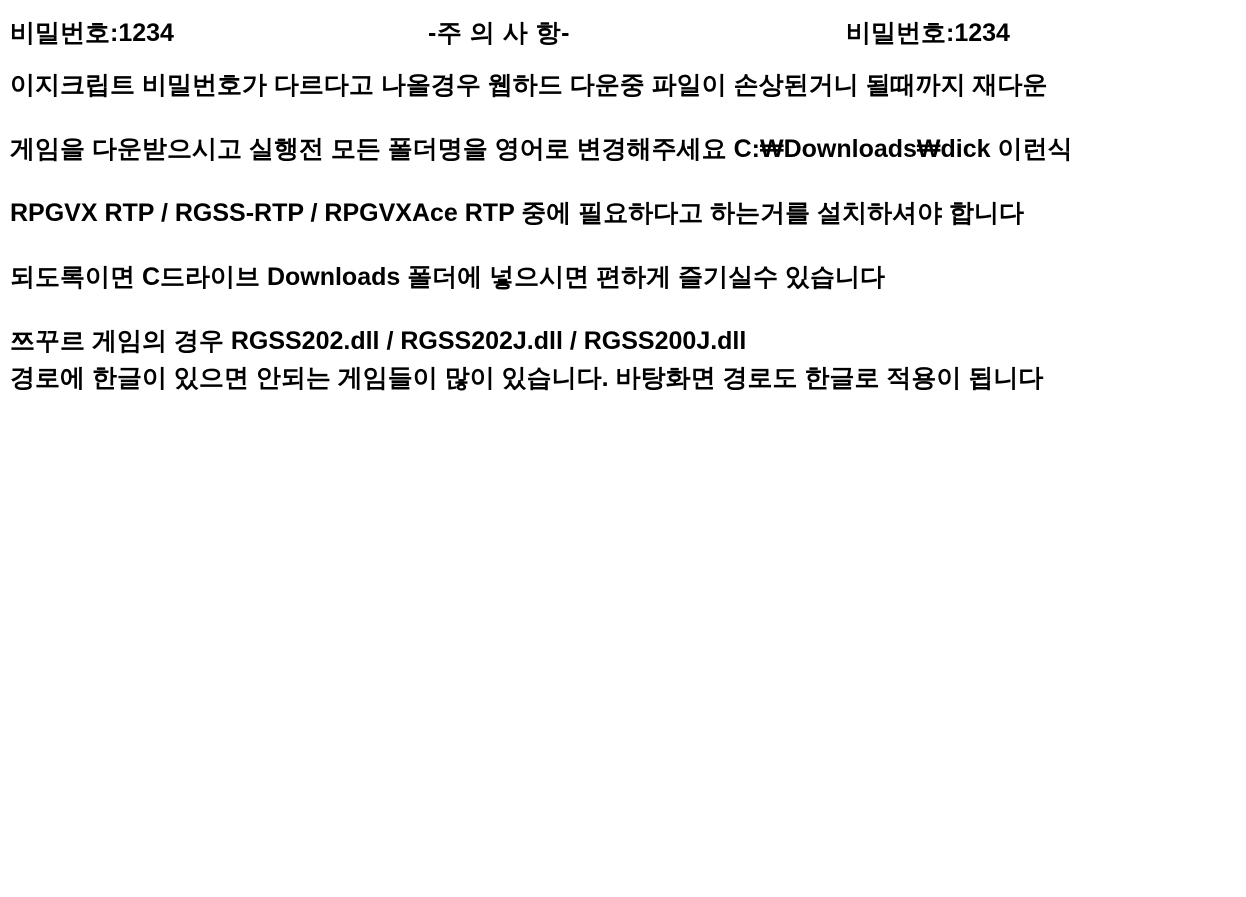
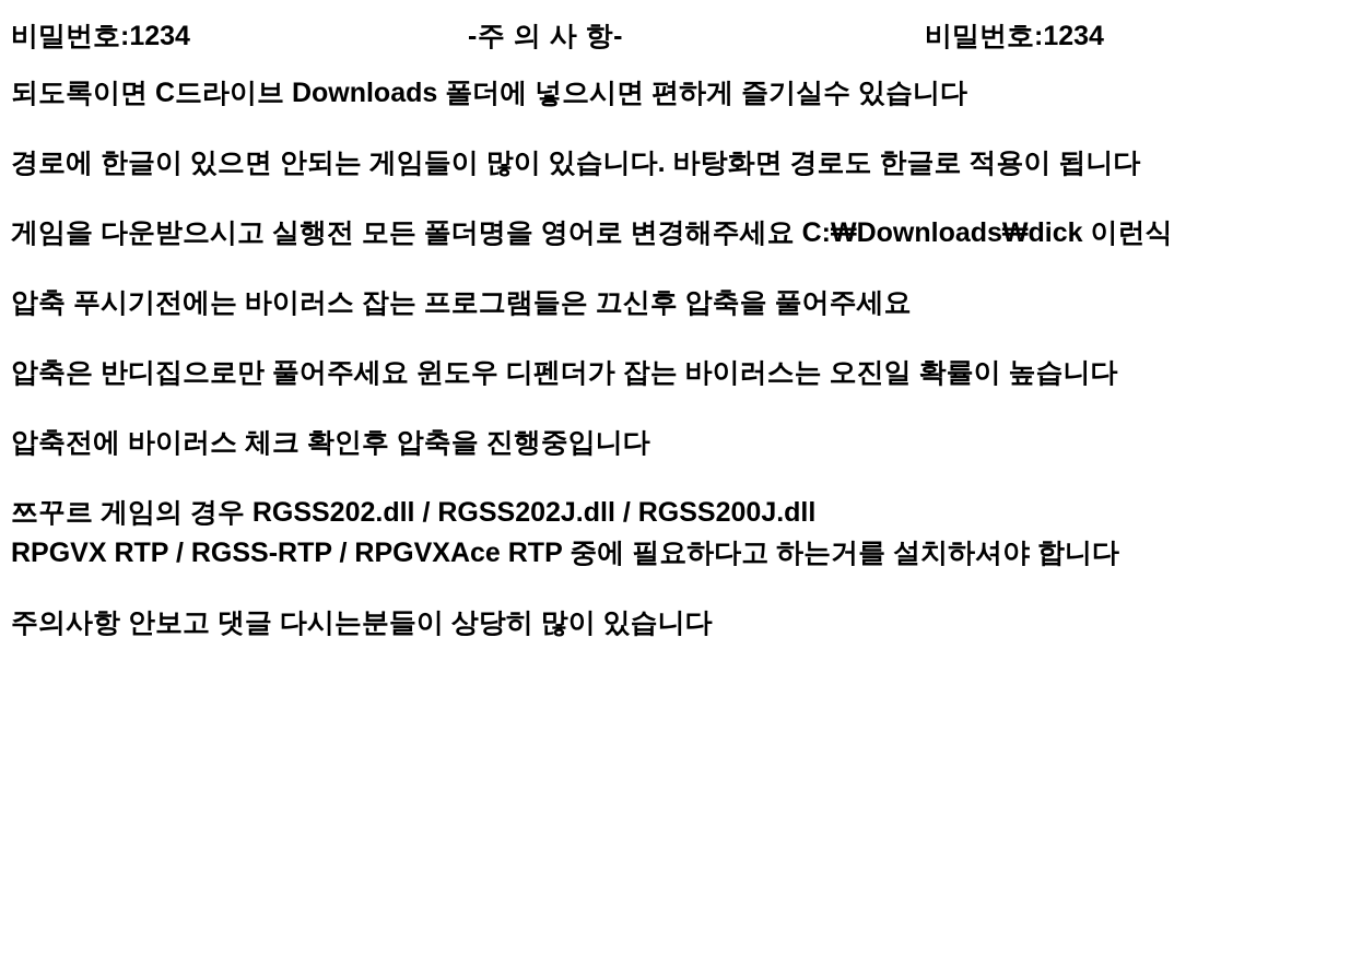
  비밀번호:1234
  -주 의 사 항-
  비밀번호:1234
- 이지크립트 비밀번호가 다르다고 나올경우 웹하드 다운중 파일이 손상된거니 될때까지 재다운
- 게임을 다운받으시고 실행전 모든 폴더명을 영어로 변경해주세요 C:₩Downloads₩dick 이런식
+ 되도록이면 C드라이브 Downloads 폴더에 넣으시면 편하게 즐기실수 있습니다
- RPGVX RTP / RGSS-RTP / RPGVXAce RTP 중에 필요하다고 하는거를 설치하셔야 합니다
+ 경로에 한글이 있으면 안되는 게임들이 많이 있습니다. 바탕화면 경로도 한글로 적용이 됩니다
- 되도록이면 C드라이브 Downloads 폴더에 넣으시면 편하게 즐기실수 있습니다
+ 게임을 다운받으시고 실행전 모든 폴더명을 영어로 변경해주세요 C:₩Downloads₩dick 이런식
+ 압축 푸시기전에는 바이러스 잡는 프로그램들은 끄신후 압축을 풀어주세요
+ 압축은 반디집으로만 풀어주세요 윈도우 디펜더가 잡는 바이러스는 오진일 확률이 높습니다
+ 압축전에 바이러스 체크 확인후 압축을 진행중입니다
  쯔꾸르 게임의 경우 RGSS202.dll / RGSS202J.dll / RGSS200J.dll
- 경로에 한글이 있으면 안되는 게임들이 많이 있습니다. 바탕화면 경로도 한글로 적용이 됩니다
+ RPGVX RTP / RGSS-RTP / RPGVXAce RTP 중에 필요하다고 하는거를 설치하셔야 합니다
+ 주의사항 안보고 댓글 다시는분들이 상당히 많이 있습니다
